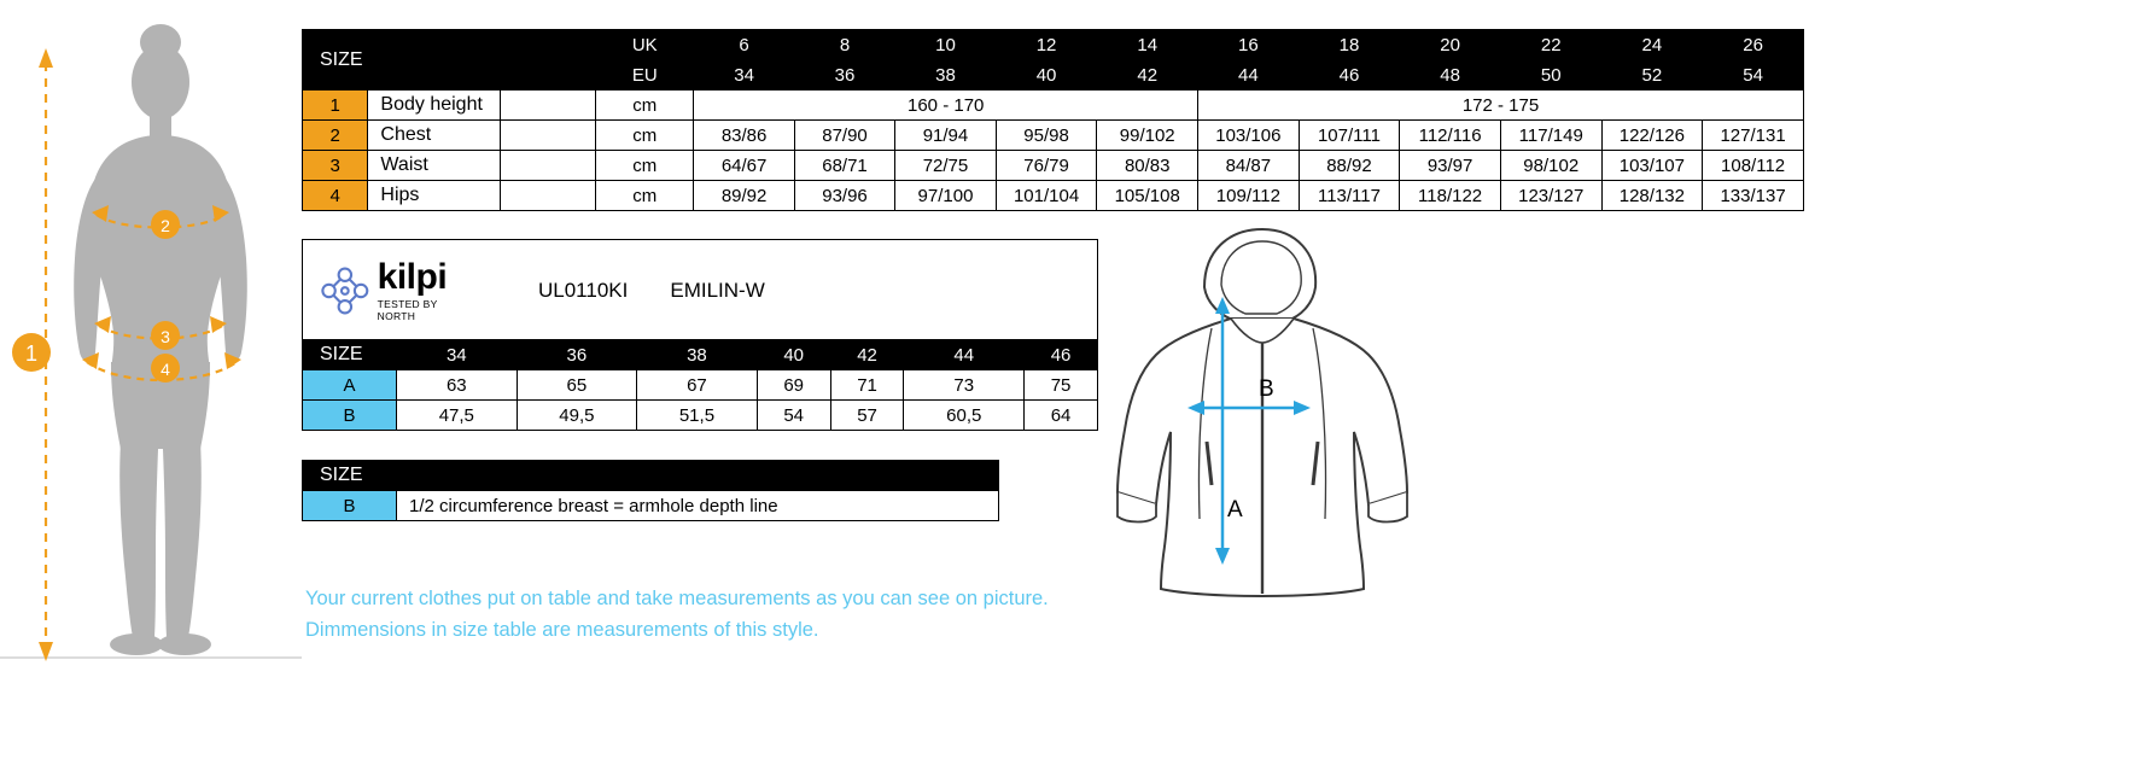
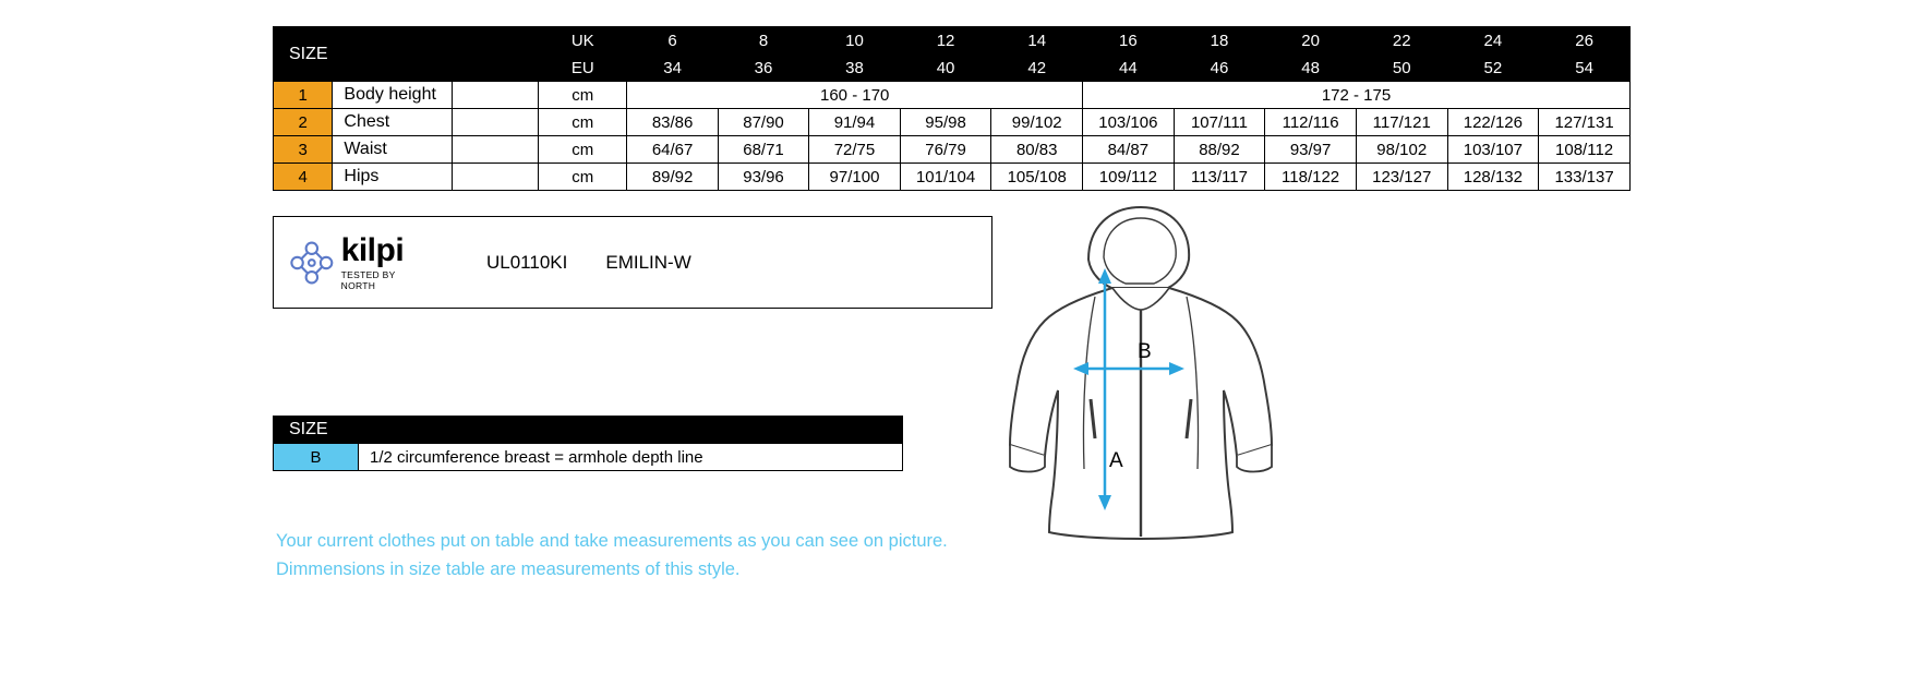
- 1
- 2
- 3
- 4
  SIZE	UK	6	8	10	12	14	16	18	20	22	24	26
  EU	34	36	38	40	42	44	46	48	50	52	54
  1	Body height		cm	160 - 170	172 - 175
- 2	Chest		cm	83/86	87/90	91/94	95/98	99/102	103/106	107/111	112/116	117/149	122/126	127/131
+ 2	Chest		cm	83/86	87/90	91/94	95/98	99/102	103/106	107/111	112/116	117/121	122/126	127/131
  3	Waist		cm	64/67	68/71	72/75	76/79	80/83	84/87	88/92	93/97	98/102	103/107	108/112
  4	Hips		cm	89/92	93/96	97/100	101/104	105/108	109/112	113/117	118/122	123/127	128/132	133/137
  kilpi
  TESTED BY NORTH
  UL0110KI
  EMILIN-W
- SIZE	34	36	38	40	42	44	46
- A	63	65	67	69	71	73	75
- B	47,5	49,5	51,5	54	57	60,5	64
  SIZE
  B	1/2 circumference breast = armhole depth line
  Your current clothes put on table and take measurements as you can see on picture.
  Dimmensions in size table are measurements of this style.
  A
  B
